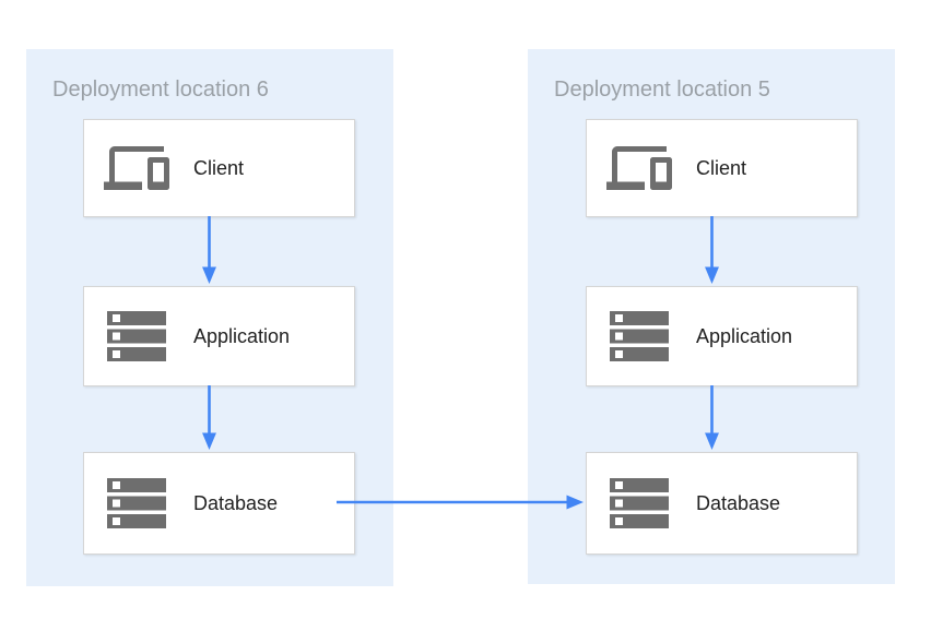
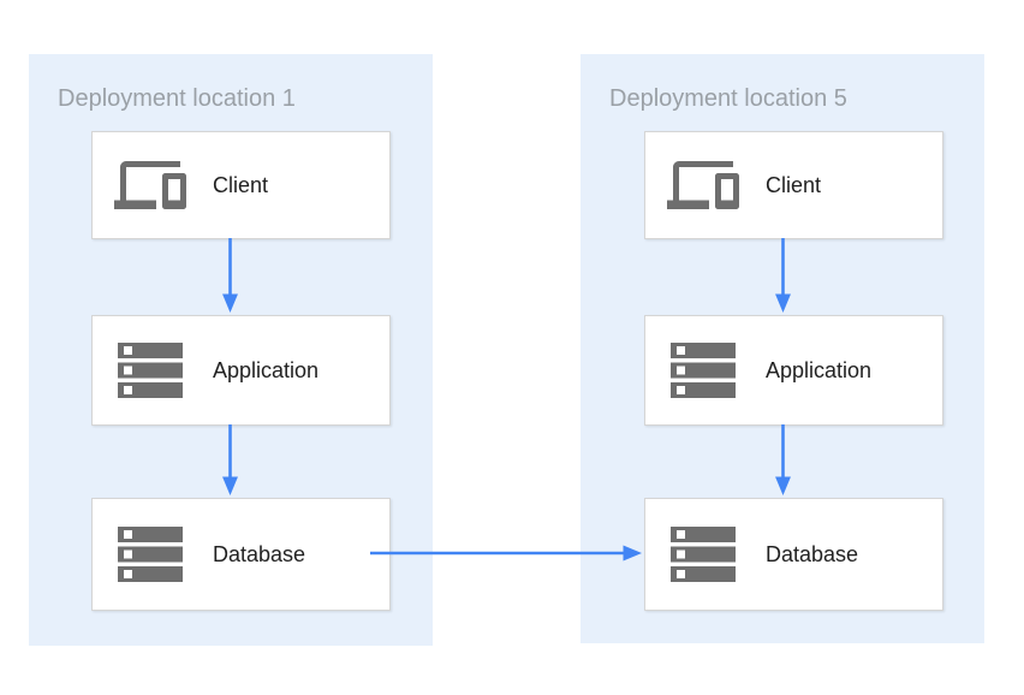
- Deployment location 6
+ Deployment location 1
  Client
  Application
  Database
  Deployment location 5
  Client
  Application
  Database
